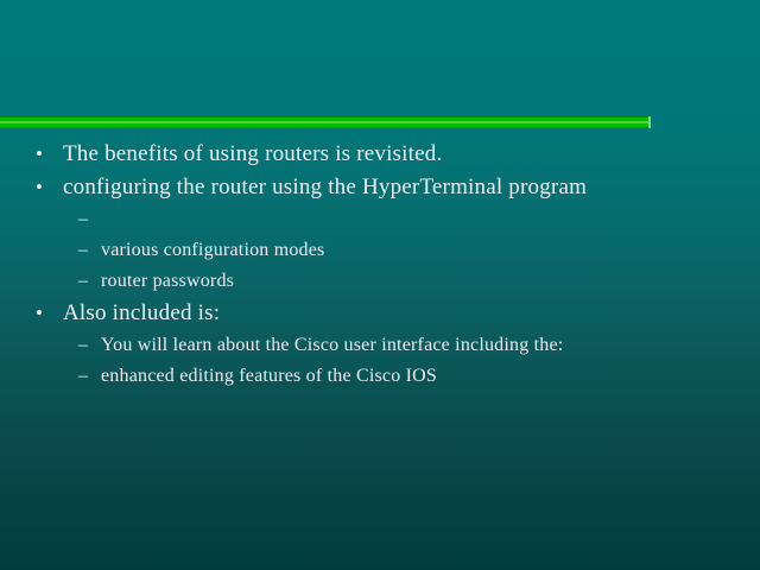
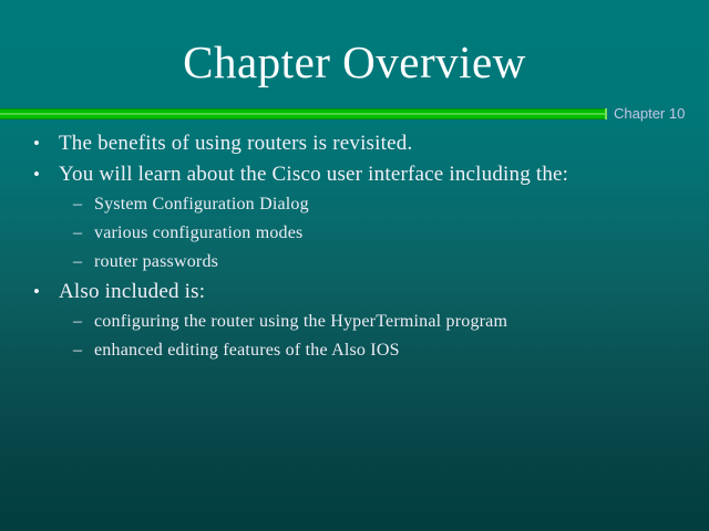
+ Chapter Overview
+ Chapter 10
  •
  The benefits of using routers is revisited.
  •
- configuring the router using the HyperTerminal program
+ You will learn about the Cisco user interface including the:
  –
+ System Configuration Dialog
  –
  various configuration modes
  –
  router passwords
  •
  Also included is:
  –
- You will learn about the Cisco user interface including the:
+ configuring the router using the HyperTerminal program
  –
- enhanced editing features of the Cisco IOS
+ enhanced editing features of the Also IOS
